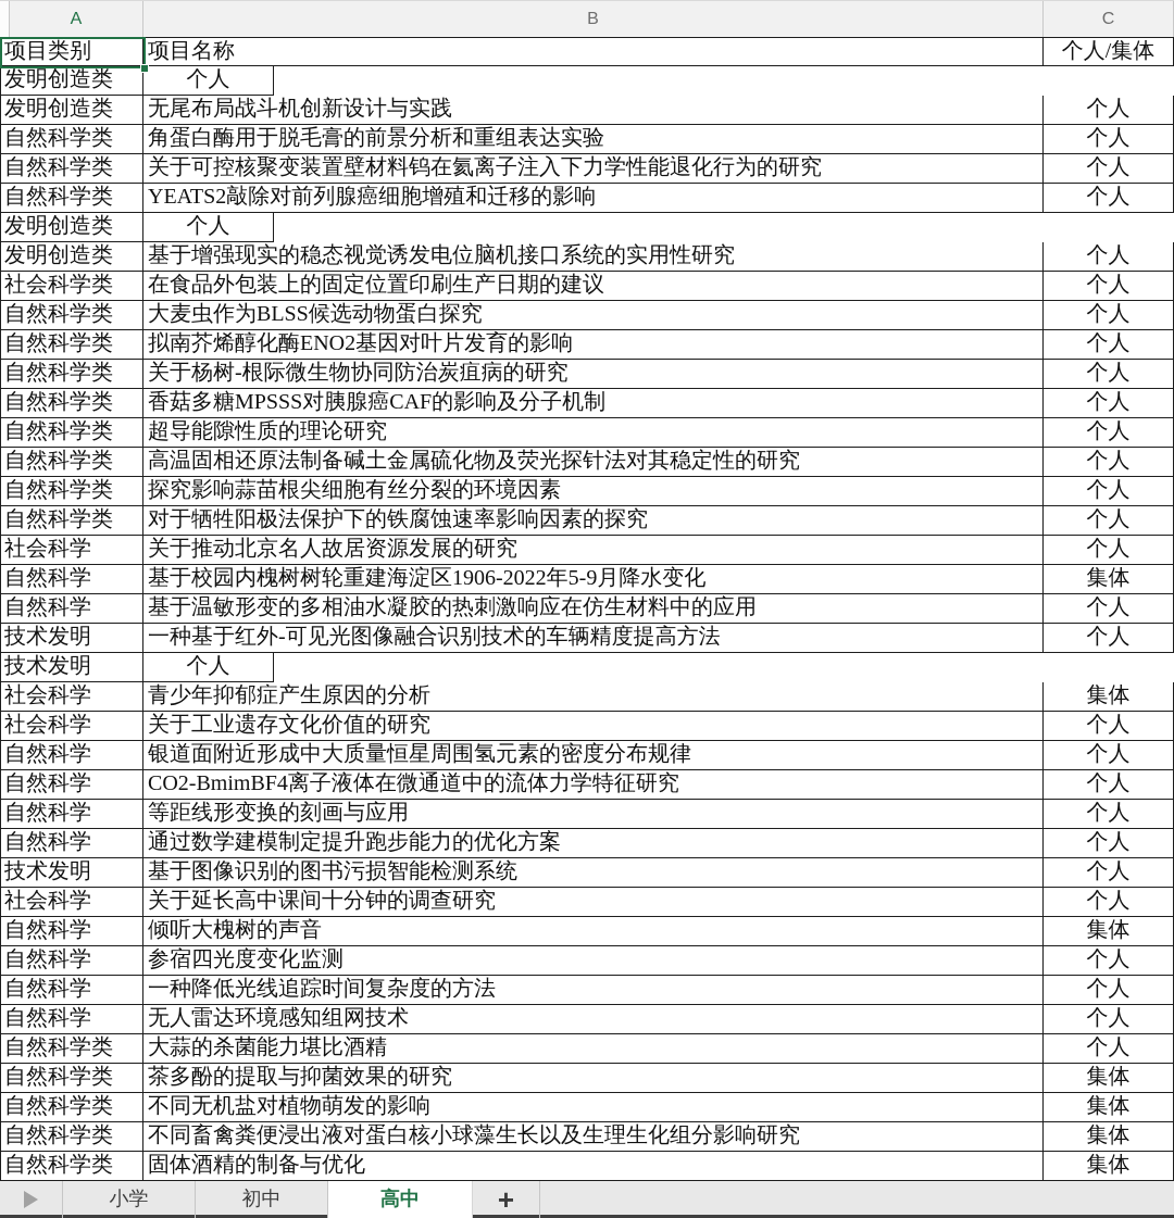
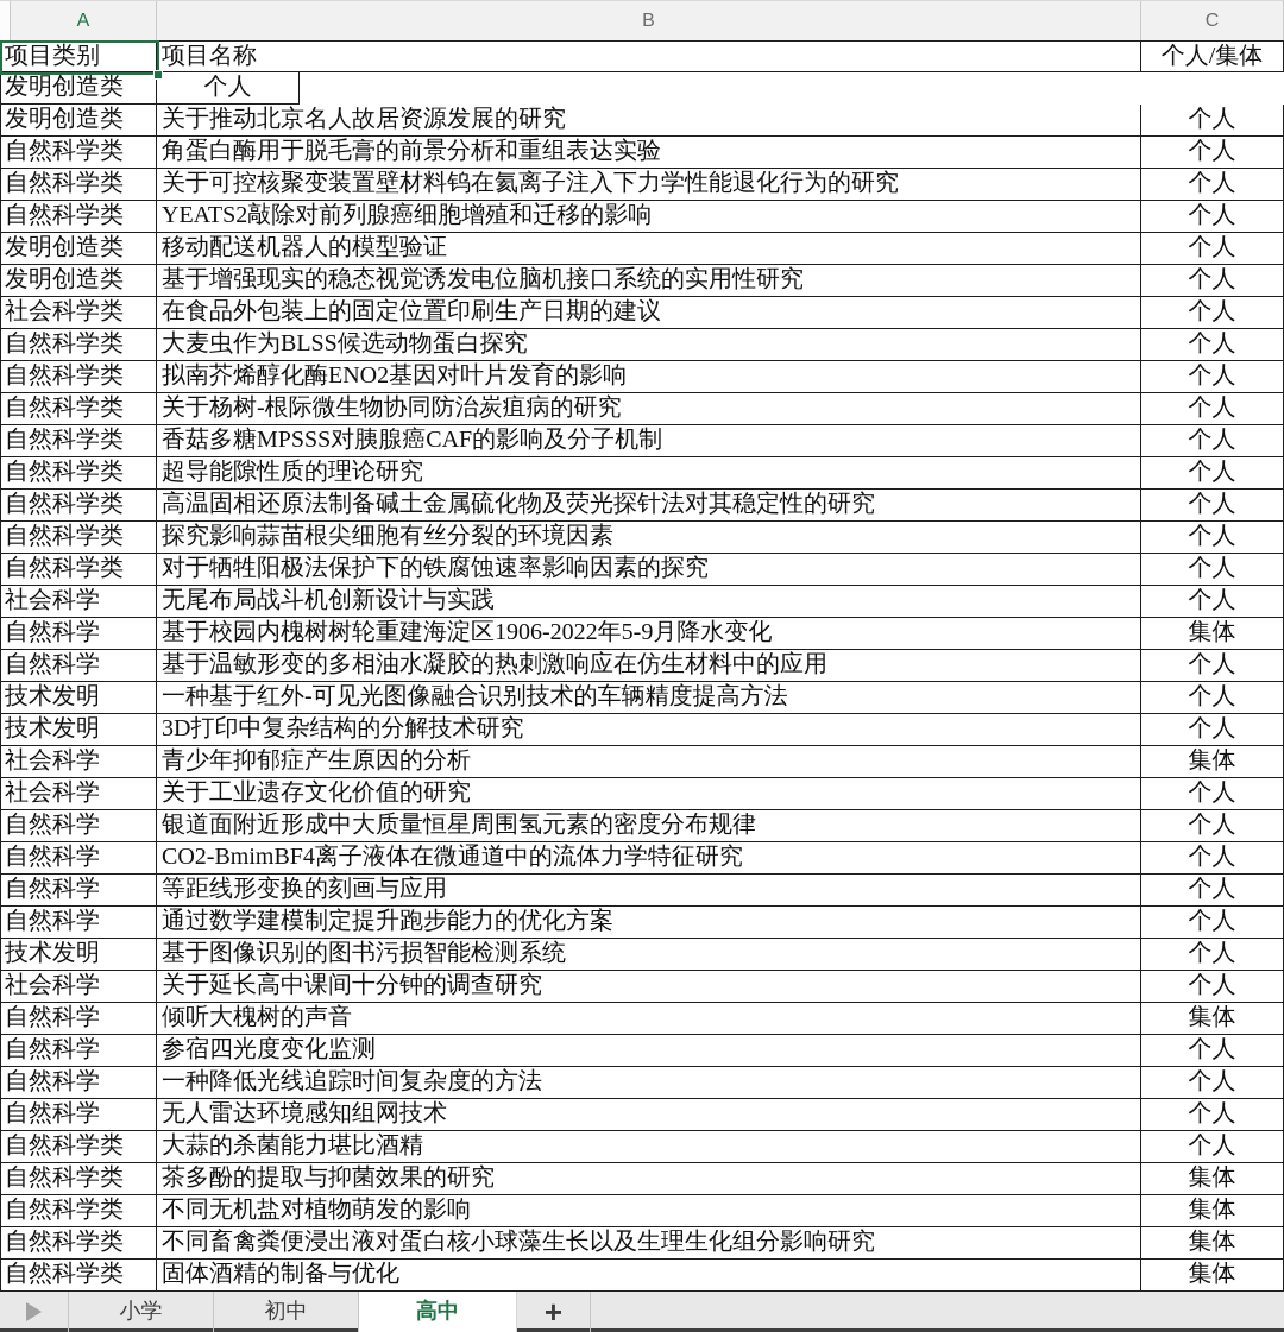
  A
  B
  C
  项目类别
  项目名称
  个人/集体
  发明创造类
  个人
  发明创造类
- 无尾布局战斗机创新设计与实践
+ 关于推动北京名人故居资源发展的研究
  个人
  自然科学类
  角蛋白酶用于脱毛膏的前景分析和重组表达实验
  个人
  自然科学类
  关于可控核聚变装置壁材料钨在氦离子注入下力学性能退化行为的研究
  个人
  自然科学类
  YEATS2敲除对前列腺癌细胞增殖和迁移的影响
  个人
  发明创造类
+ 移动配送机器人的模型验证
  个人
  发明创造类
  基于增强现实的稳态视觉诱发电位脑机接口系统的实用性研究
  个人
  社会科学类
  在食品外包装上的固定位置印刷生产日期的建议
  个人
  自然科学类
  大麦虫作为BLSS候选动物蛋白探究
  个人
  自然科学类
  拟南芥烯醇化酶ENO2基因对叶片发育的影响
  个人
  自然科学类
  关于杨树-根际微生物协同防治炭疽病的研究
  个人
  自然科学类
  香菇多糖MPSSS对胰腺癌CAF的影响及分子机制
  个人
  自然科学类
  超导能隙性质的理论研究
  个人
  自然科学类
  高温固相还原法制备碱土金属硫化物及荧光探针法对其稳定性的研究
  个人
  自然科学类
  探究影响蒜苗根尖细胞有丝分裂的环境因素
  个人
  自然科学类
  对于牺牲阳极法保护下的铁腐蚀速率影响因素的探究
  个人
  社会科学
- 关于推动北京名人故居资源发展的研究
+ 无尾布局战斗机创新设计与实践
  个人
  自然科学
  基于校园内槐树树轮重建海淀区1906-2022年5-9月降水变化
  集体
  自然科学
  基于温敏形变的多相油水凝胶的热刺激响应在仿生材料中的应用
  个人
  技术发明
  一种基于红外-可见光图像融合识别技术的车辆精度提高方法
  个人
  技术发明
+ 3D打印中复杂结构的分解技术研究
  个人
  社会科学
  青少年抑郁症产生原因的分析
  集体
  社会科学
  关于工业遗存文化价值的研究
  个人
  自然科学
  银道面附近形成中大质量恒星周围氢元素的密度分布规律
  个人
  自然科学
  CO2-BmimBF4离子液体在微通道中的流体力学特征研究
  个人
  自然科学
  等距线形变换的刻画与应用
  个人
  自然科学
  通过数学建模制定提升跑步能力的优化方案
  个人
  技术发明
  基于图像识别的图书污损智能检测系统
  个人
  社会科学
  关于延长高中课间十分钟的调查研究
  个人
  自然科学
  倾听大槐树的声音
  集体
  自然科学
  参宿四光度变化监测
  个人
  自然科学
  一种降低光线追踪时间复杂度的方法
  个人
  自然科学
  无人雷达环境感知组网技术
  个人
  自然科学类
  大蒜的杀菌能力堪比酒精
  个人
  自然科学类
  茶多酚的提取与抑菌效果的研究
  集体
  自然科学类
  不同无机盐对植物萌发的影响
  集体
  自然科学类
  不同畜禽粪便浸出液对蛋白核小球藻生长以及生理生化组分影响研究
  集体
  自然科学类
  固体酒精的制备与优化
  集体
  小学
  初中
  高中
  +
